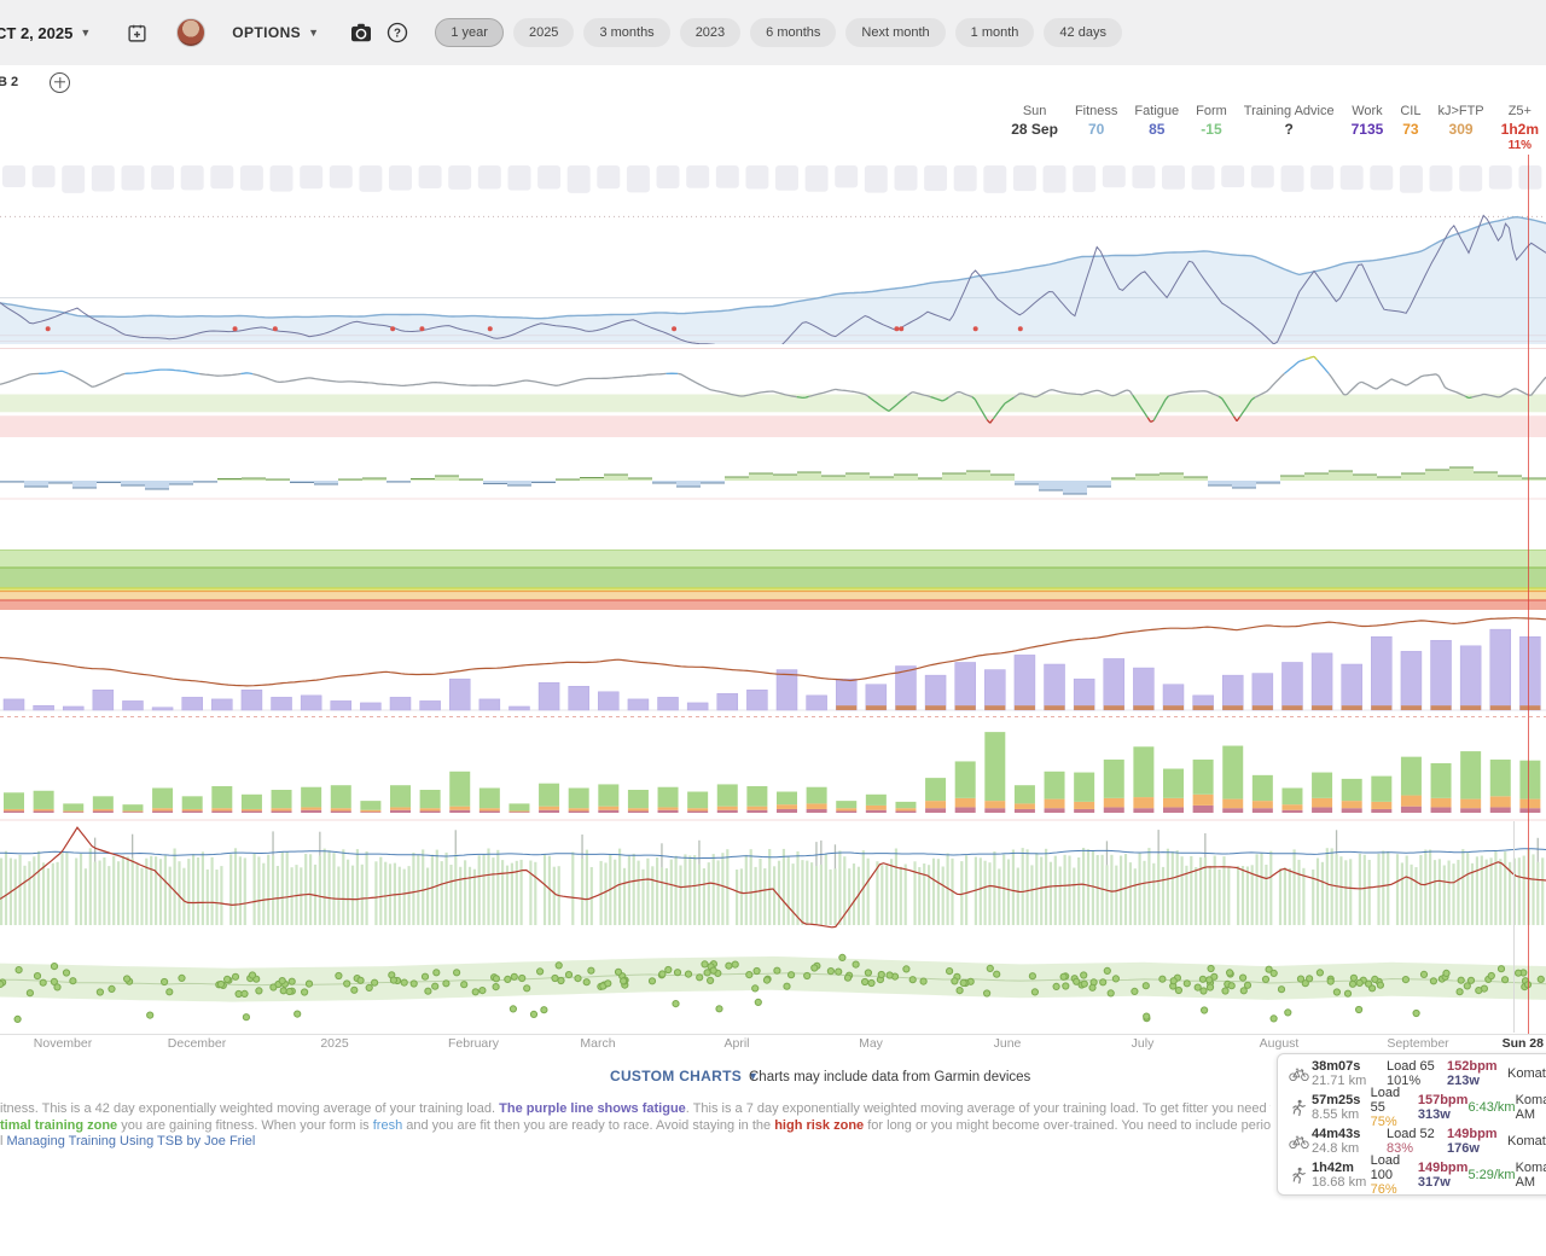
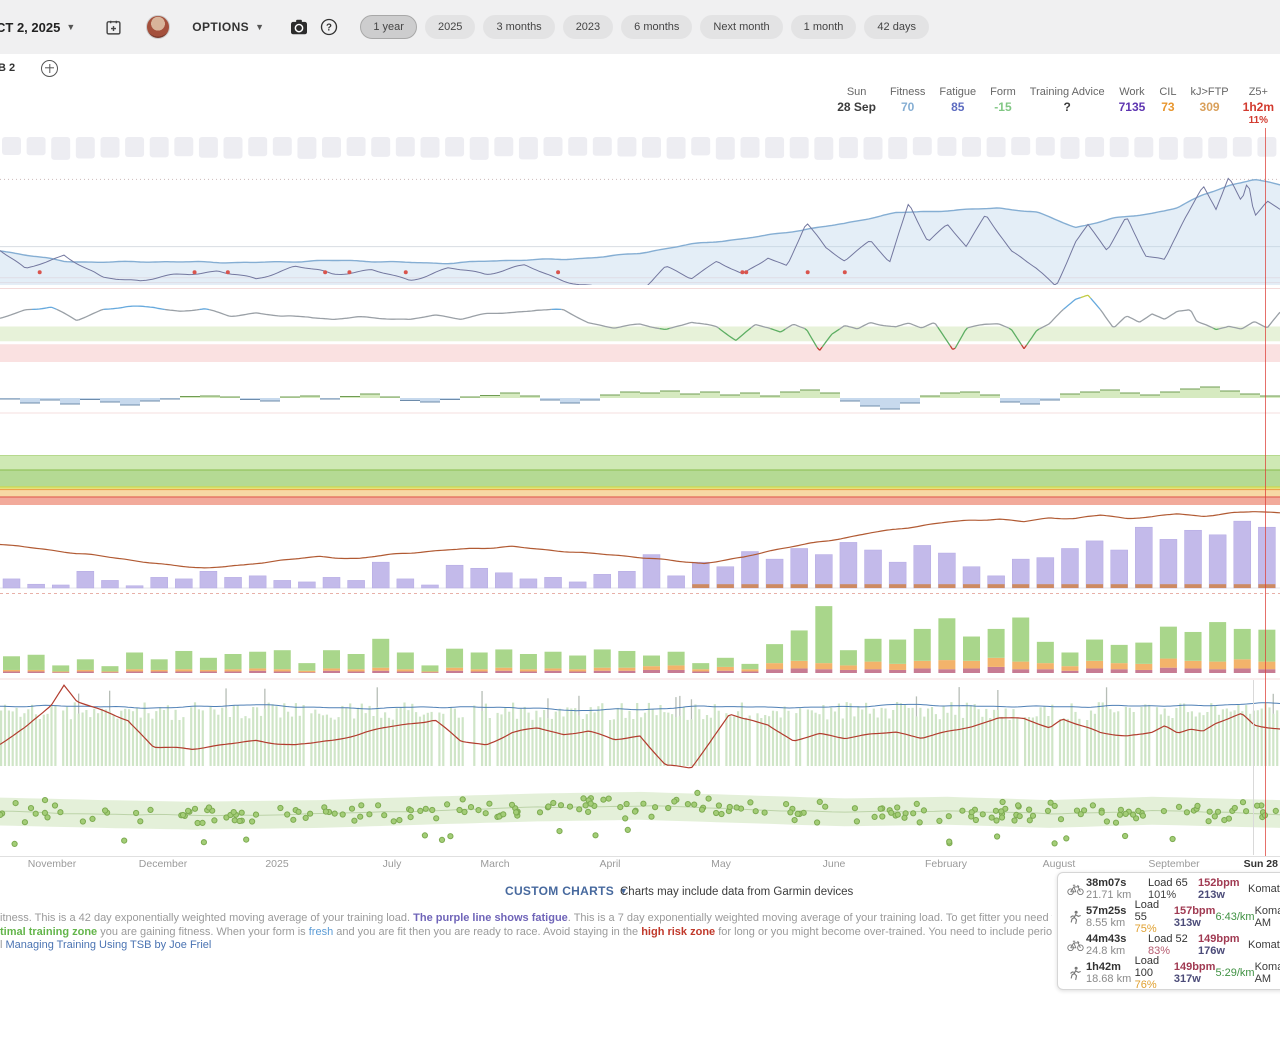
  CT 2, 2025
  ▼
  OPTIONS
  ▼
  ?
  1 year
  2025
  3 months
  2023
  6 months
  Next month
  1 month
  42 days
  B 2
  Sun
  28 Sep
  Fitness
  70
  Fatigue
  85
  Form
  -15
  Training Advice
  ?
  Work
  7135
  CIL
  73
  kJ>FTP
  309
  Z5+
  1h2m
  11%
  November
  December
  2025
- February
+ July
  March
  April
  May
  June
- July
+ February
  August
  September
  Sun 28
  CUSTOM CHARTS
  ▼
  Charts may include data from Garmin devices
  itness. This is a 42 day exponentially weighted moving average of your training load. The purple line shows fatigue. This is a 7 day exponentially weighted moving average of your training load. To get fitter you need
  timal training zone you are gaining fitness. When your form is fresh and you are fit then you are ready to race. Avoid staying in the high risk zone for long or you might become over-trained. You need to include perio
  l Managing Training Using TSB by Joe Friel
  38m07s
  21.71 km
  Load 65
  101%
  152bpm
  213w
  57m25s
  8.55 km
  Load 55
  75%
  157bpm
  313w
  6:43/km
  AM
  44m43s
  24.8 km
  Load 52
  83%
  149bpm
  176w
  1h42m
  18.68 km
  Load 100
  76%
  149bpm
  317w
  5:29/km
  AM
